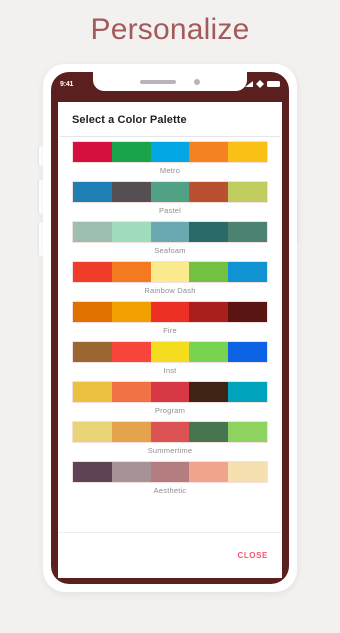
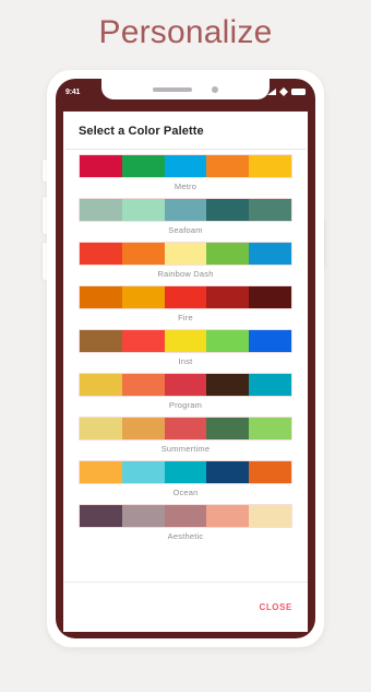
  Personalize
  Select a Color Palette
  Metro
- Pastel
  Seafoam
  Rainbow Dash
  Fire
  Inst
  Program
  Summertime
+ Ocean
  Aesthetic
  CLOSE
